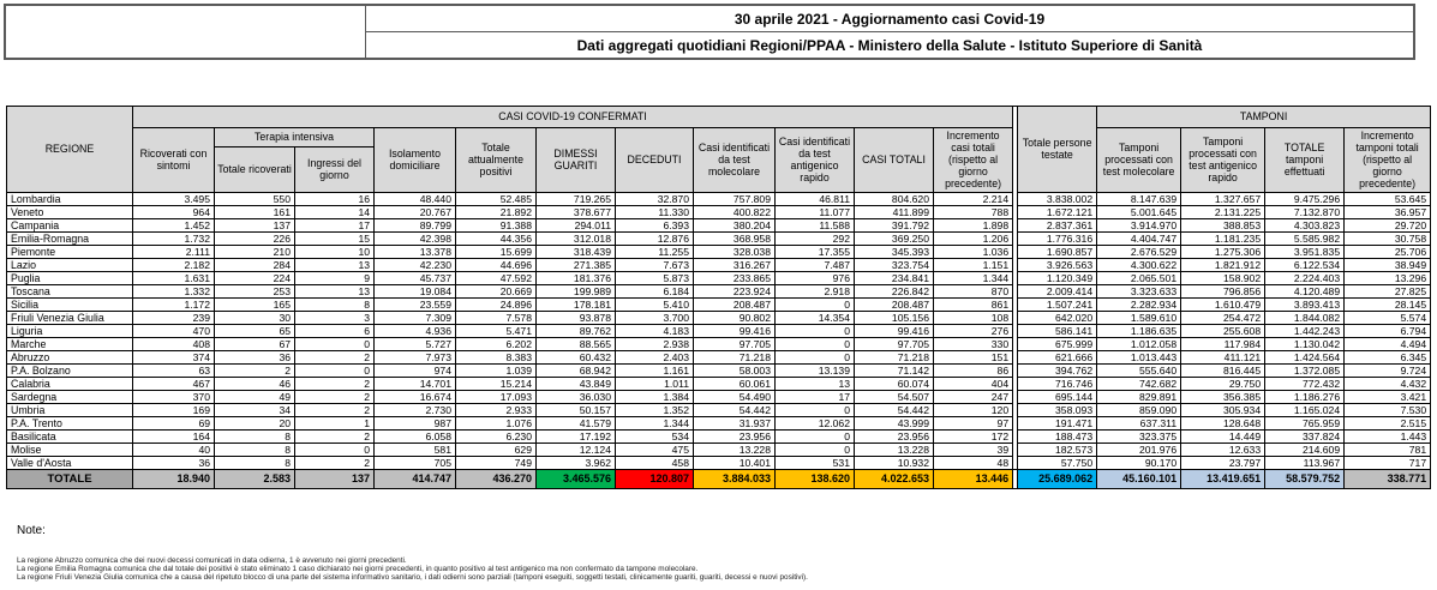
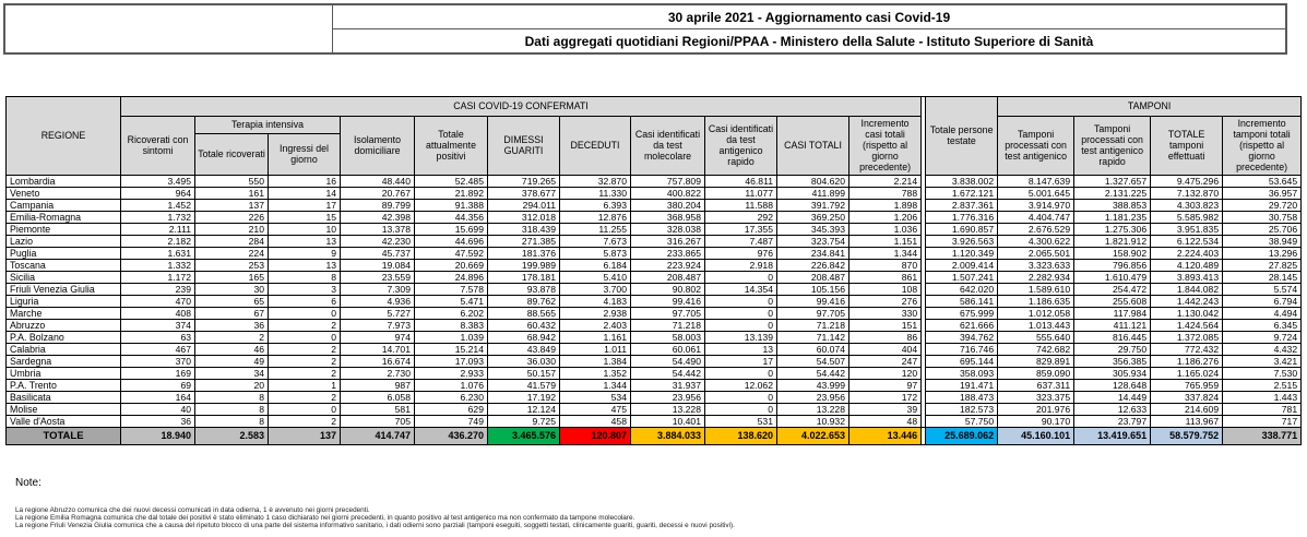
  30 aprile 2021 - Aggiornamento casi Covid-19
  Dati aggregati quotidiani Regioni/PPAA - Ministero della Salute - Istituto Superiore di Sanità
  REGIONE	CASI COVID-19 CONFERMATI		Totale persone testate	TAMPONI
- Ricoverati con sintomi	Terapia intensiva	Isolamento domiciliare	Totale attualmente positivi	DIMESSI GUARITI	DECEDUTI	Casi identificati da test molecolare	Casi identificati da test antigenico rapido	CASI TOTALI	Incremento casi totali (rispetto al giorno precedente)	Tamponi processati con test molecolare	Tamponi processati con test antigenico rapido	TOTALE tamponi effettuati	Incremento tamponi totali (rispetto al giorno precedente)
+ Ricoverati con sintomi	Terapia intensiva	Isolamento domiciliare	Totale attualmente positivi	DIMESSI GUARITI	DECEDUTI	Casi identificati da test molecolare	Casi identificati da test antigenico rapido	CASI TOTALI	Incremento casi totali (rispetto al giorno precedente)	Tamponi processati con test antigenico	Tamponi processati con test antigenico rapido	TOTALE tamponi effettuati	Incremento tamponi totali (rispetto al giorno precedente)
  Totale ricoverati	Ingressi del giorno
  Lombardia	3.495	550	16	48.440	52.485	719.265	32.870	757.809	46.811	804.620	2.214		3.838.002	8.147.639	1.327.657	9.475.296	53.645
  Veneto	964	161	14	20.767	21.892	378.677	11.330	400.822	11.077	411.899	788		1.672.121	5.001.645	2.131.225	7.132.870	36.957
  Campania	1.452	137	17	89.799	91.388	294.011	6.393	380.204	11.588	391.792	1.898		2.837.361	3.914.970	388.853	4.303.823	29.720
  Emilia-Romagna	1.732	226	15	42.398	44.356	312.018	12.876	368.958	292	369.250	1.206		1.776.316	4.404.747	1.181.235	5.585.982	30.758
  Piemonte	2.111	210	10	13.378	15.699	318.439	11.255	328.038	17.355	345.393	1.036		1.690.857	2.676.529	1.275.306	3.951.835	25.706
  Lazio	2.182	284	13	42.230	44.696	271.385	7.673	316.267	7.487	323.754	1.151		3.926.563	4.300.622	1.821.912	6.122.534	38.949
  Puglia	1.631	224	9	45.737	47.592	181.376	5.873	233.865	976	234.841	1.344		1.120.349	2.065.501	158.902	2.224.403	13.296
  Toscana	1.332	253	13	19.084	20.669	199.989	6.184	223.924	2.918	226.842	870		2.009.414	3.323.633	796.856	4.120.489	27.825
  Sicilia	1.172	165	8	23.559	24.896	178.181	5.410	208.487	0	208.487	861		1.507.241	2.282.934	1.610.479	3.893.413	28.145
  Friuli Venezia Giulia	239	30	3	7.309	7.578	93.878	3.700	90.802	14.354	105.156	108		642.020	1.589.610	254.472	1.844.082	5.574
  Liguria	470	65	6	4.936	5.471	89.762	4.183	99.416	0	99.416	276		586.141	1.186.635	255.608	1.442.243	6.794
  Marche	408	67	0	5.727	6.202	88.565	2.938	97.705	0	97.705	330		675.999	1.012.058	117.984	1.130.042	4.494
  Abruzzo	374	36	2	7.973	8.383	60.432	2.403	71.218	0	71.218	151		621.666	1.013.443	411.121	1.424.564	6.345
  P.A. Bolzano	63	2	0	974	1.039	68.942	1.161	58.003	13.139	71.142	86		394.762	555.640	816.445	1.372.085	9.724
  Calabria	467	46	2	14.701	15.214	43.849	1.011	60.061	13	60.074	404		716.746	742.682	29.750	772.432	4.432
  Sardegna	370	49	2	16.674	17.093	36.030	1.384	54.490	17	54.507	247		695.144	829.891	356.385	1.186.276	3.421
  Umbria	169	34	2	2.730	2.933	50.157	1.352	54.442	0	54.442	120		358.093	859.090	305.934	1.165.024	7.530
  P.A. Trento	69	20	1	987	1.076	41.579	1.344	31.937	12.062	43.999	97		191.471	637.311	128.648	765.959	2.515
  Basilicata	164	8	2	6.058	6.230	17.192	534	23.956	0	23.956	172		188.473	323.375	14.449	337.824	1.443
  Molise	40	8	0	581	629	12.124	475	13.228	0	13.228	39		182.573	201.976	12.633	214.609	781
- Valle d'Aosta	36	8	2	705	749	3.962	458	10.401	531	10.932	48		57.750	90.170	23.797	113.967	717
+ Valle d'Aosta	36	8	2	705	749	9.725	458	10.401	531	10.932	48		57.750	90.170	23.797	113.967	717
  TOTALE	18.940	2.583	137	414.747	436.270	3.465.576	120.807	3.884.033	138.620	4.022.653	13.446		25.689.062	45.160.101	13.419.651	58.579.752	338.771
  Note:
